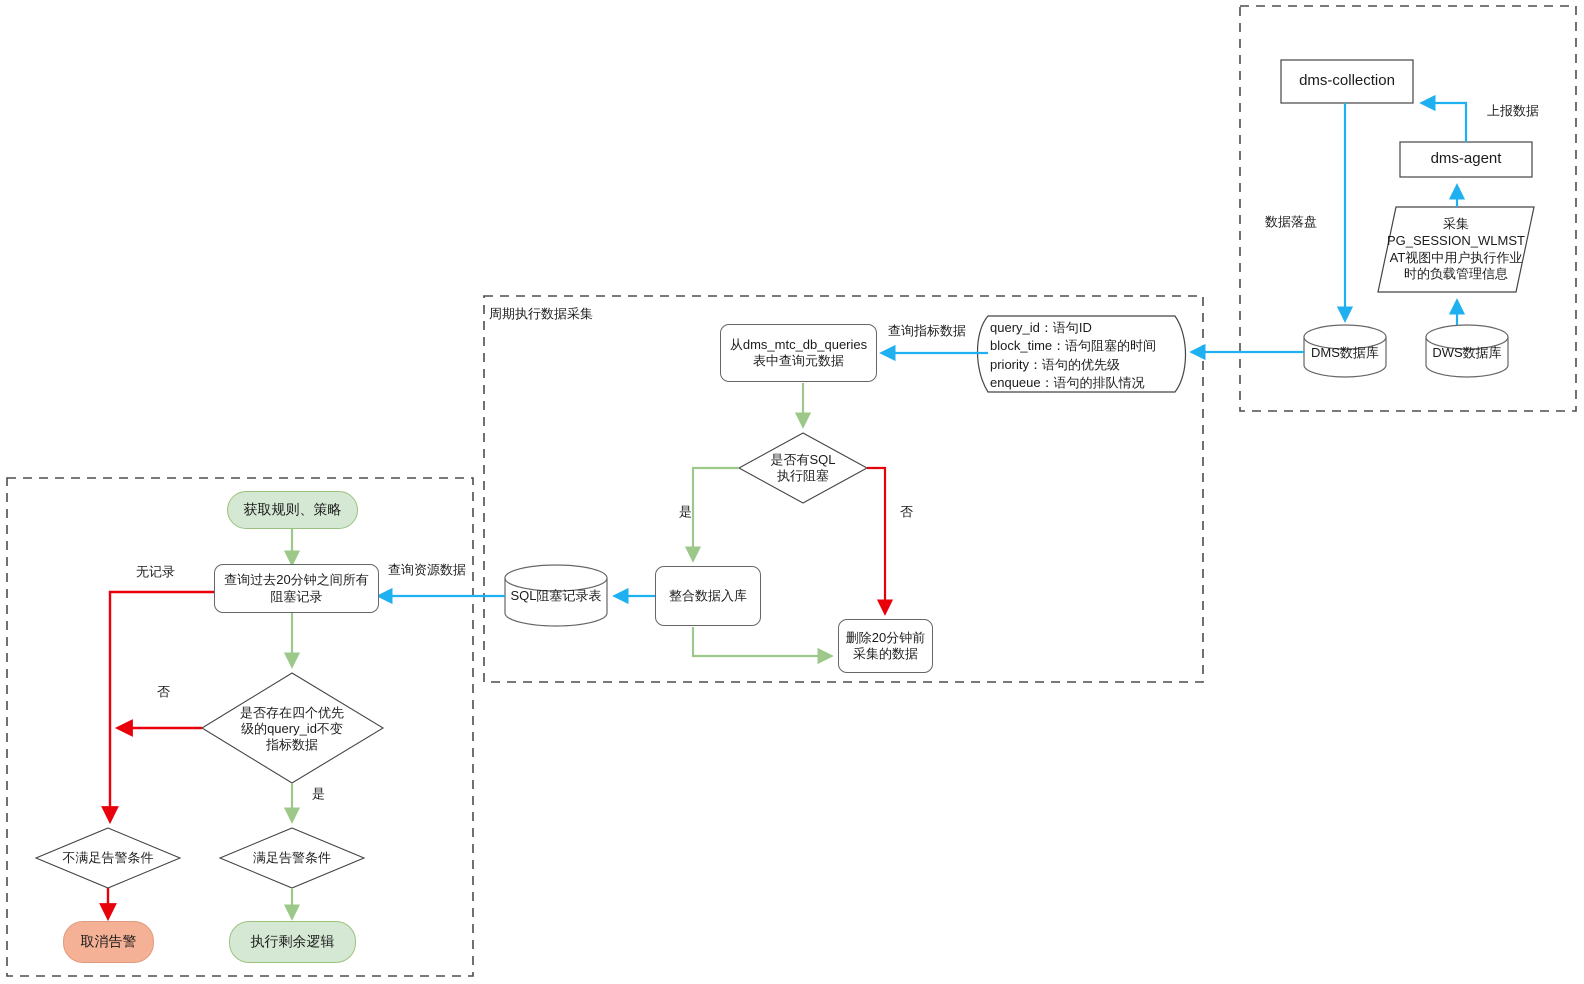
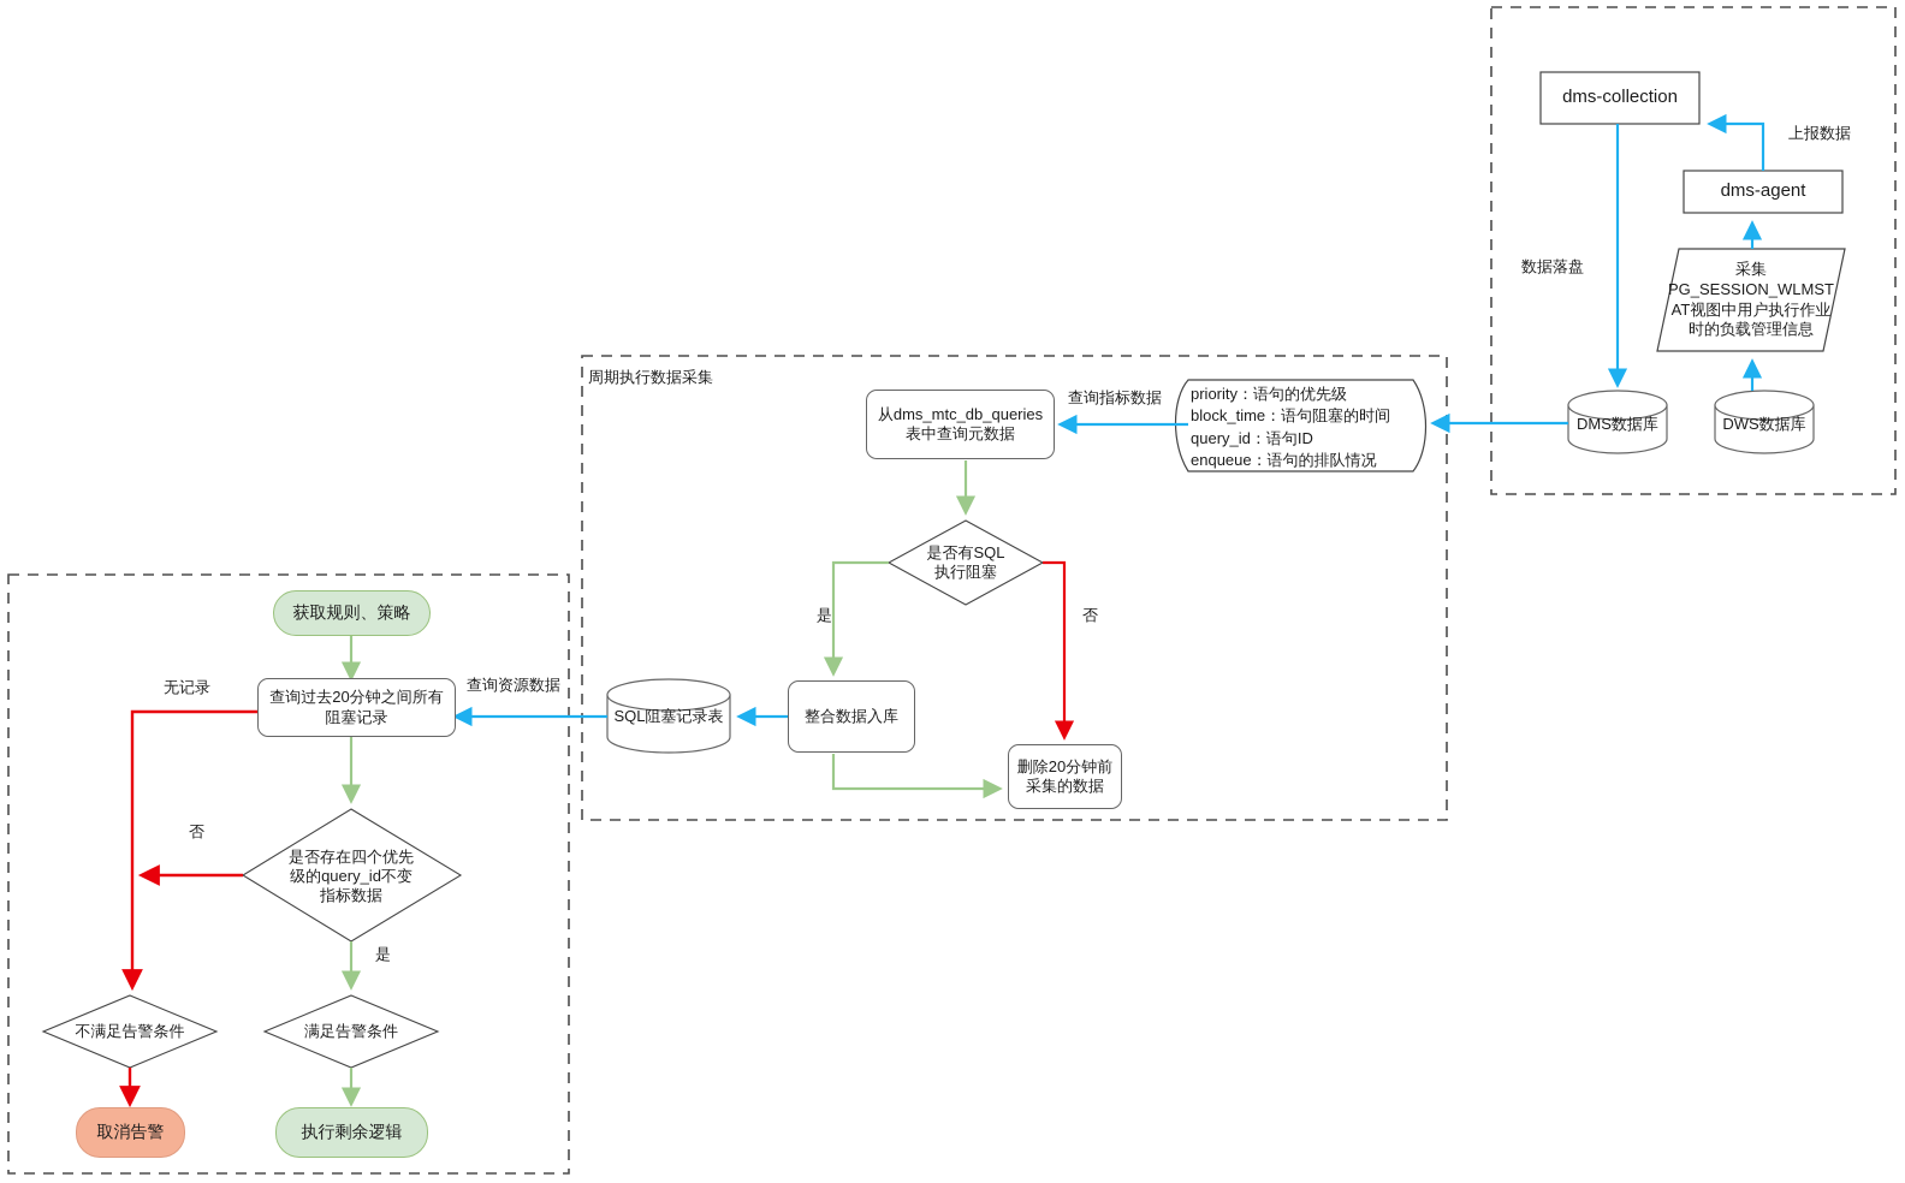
  周期执行数据采集
  dms-collection
  dms-agent
  采集
  PG_SESSION_WLMST
  AT视图中用户执行作业
  时的负载管理信息
  DMS数据库
  DWS数据库
  上报数据
  数据落盘
- query_id：语句ID
+ priority：语句的优先级
  block_time：语句阻塞的时间
- priority：语句的优先级
+ query_id：语句ID
  enqueue：语句的排队情况
  从dms_mtc_db_queries
  表中查询元数据
  是否有SQL
  执行阻塞
  SQL阻塞记录表
  整合数据入库
  删除20分钟前
  采集的数据
  是
  否
  查询指标数据
  获取规则、策略
  查询过去20分钟之间所有
  阻塞记录
  是否存在四个优先
  级的query_id不变
  指标数据
  不满足告警条件
  满足告警条件
  取消告警
  执行剩余逻辑
  无记录
  否
  是
  查询资源数据
